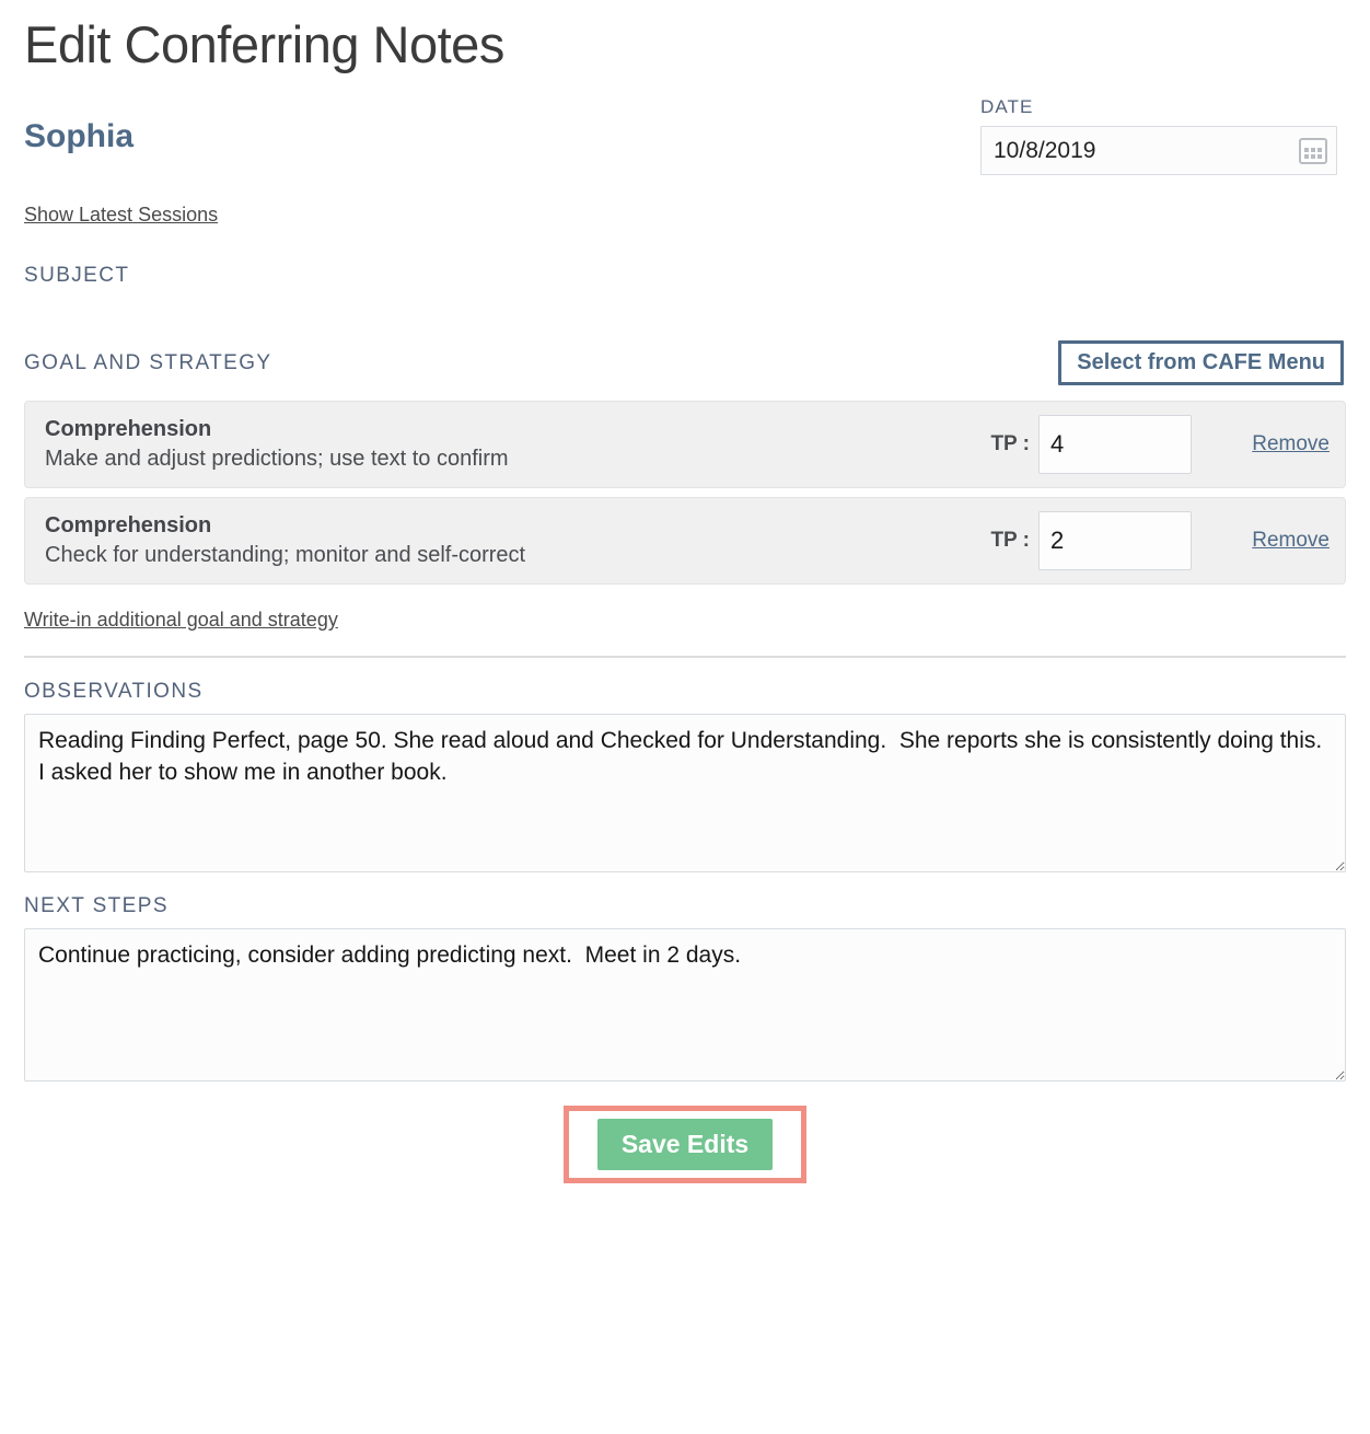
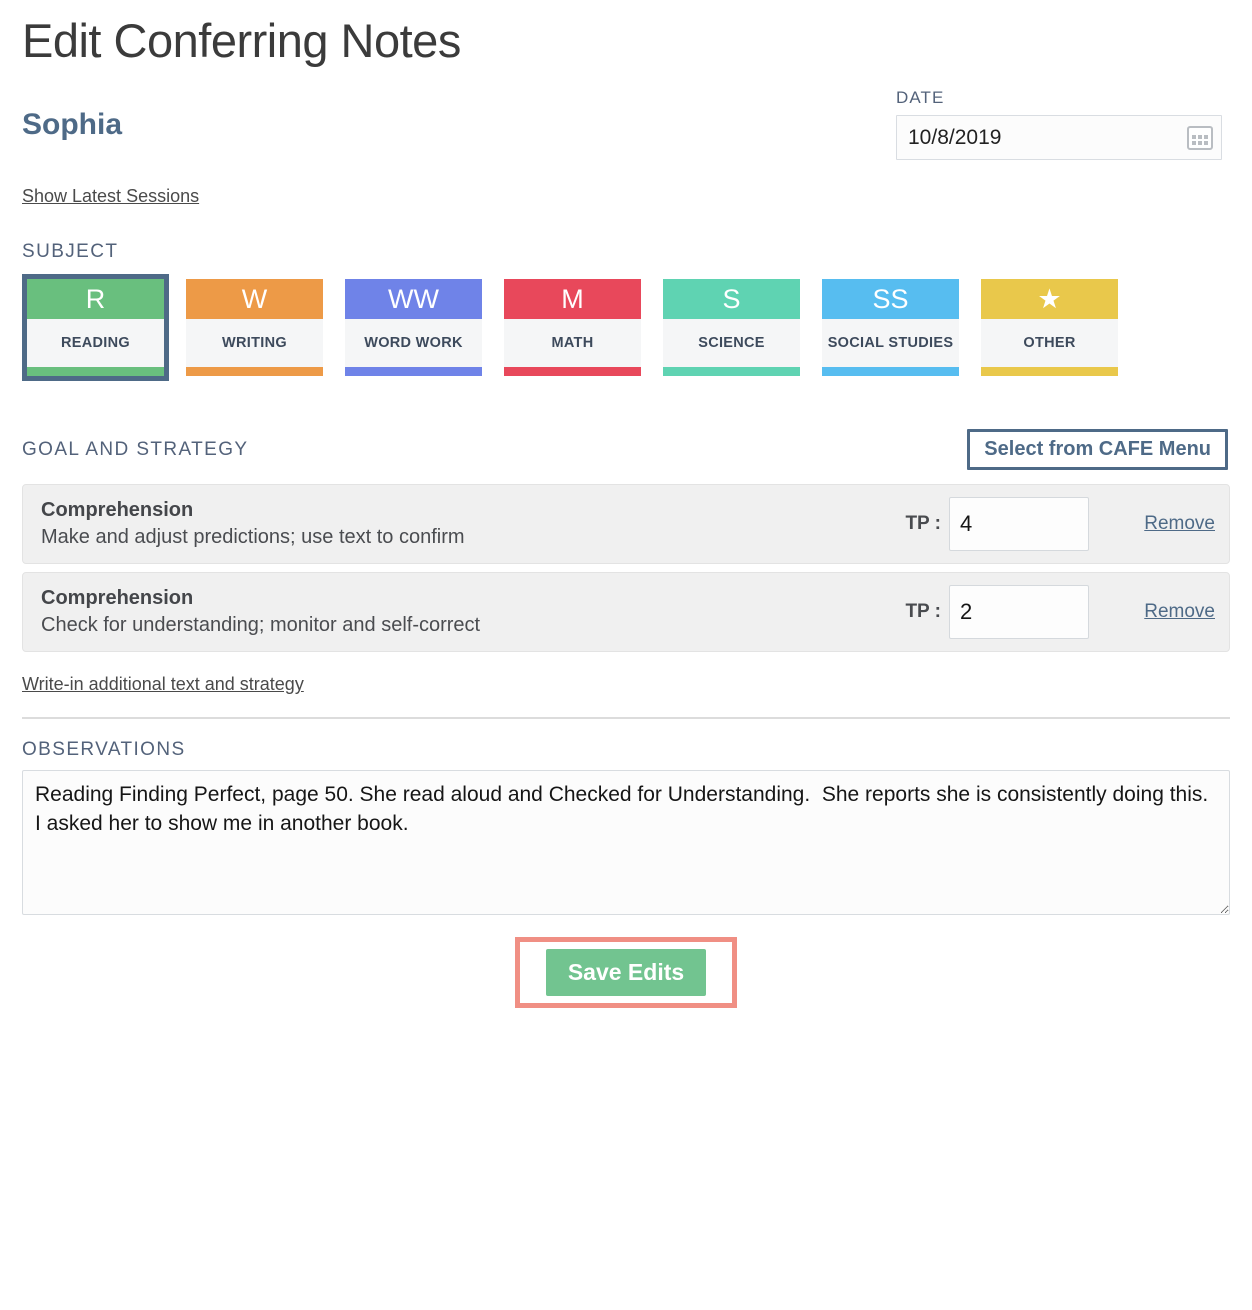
  Edit Conferring Notes
  Sophia
  DATE
  10/8/2019
  Show Latest Sessions
  SUBJECT
+ R
+ READING
+ W
+ WRITING
+ WW
+ WORD WORK
+ M
+ MATH
+ S
+ SCIENCE
+ SS
+ SOCIAL STUDIES
+ ★
+ OTHER
  GOAL AND STRATEGY
  Select from CAFE Menu
  Comprehension
  Make and adjust predictions; use text to confirm
  TP :
  4
  Remove
  Comprehension
  Check for understanding; monitor and self-correct
  TP :
  2
  Remove
- Write-in additional goal and strategy
+ Write-in additional text and strategy
  OBSERVATIONS
- NEXT STEPS
- Continue practicing, consider adding predicting next. Meet in 2 days.
  Save Edits
